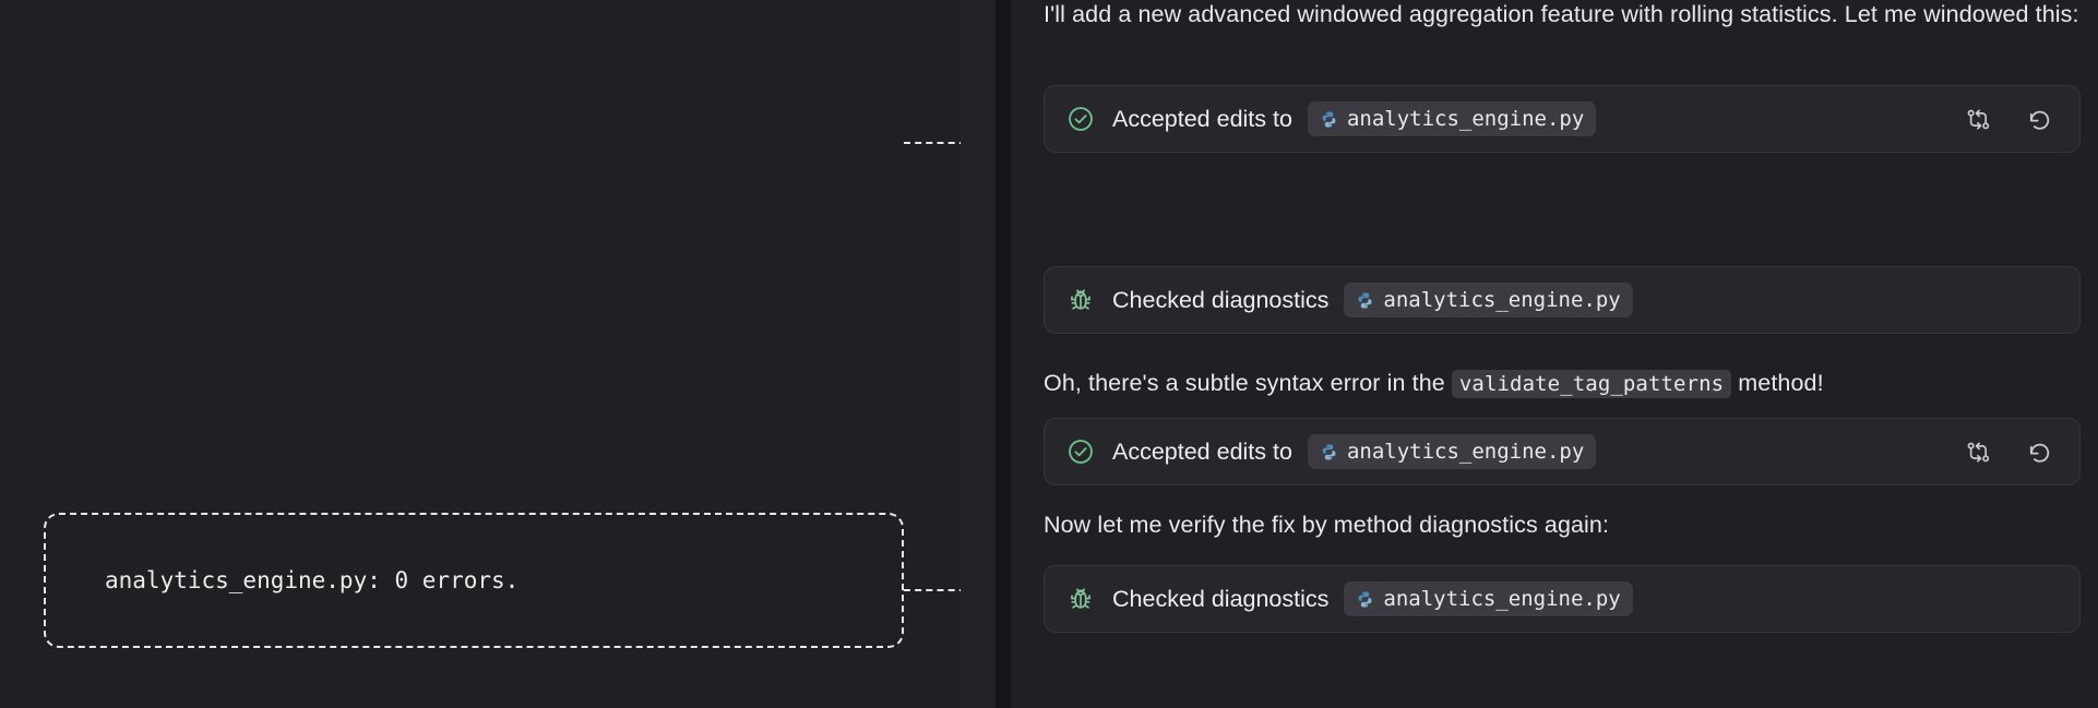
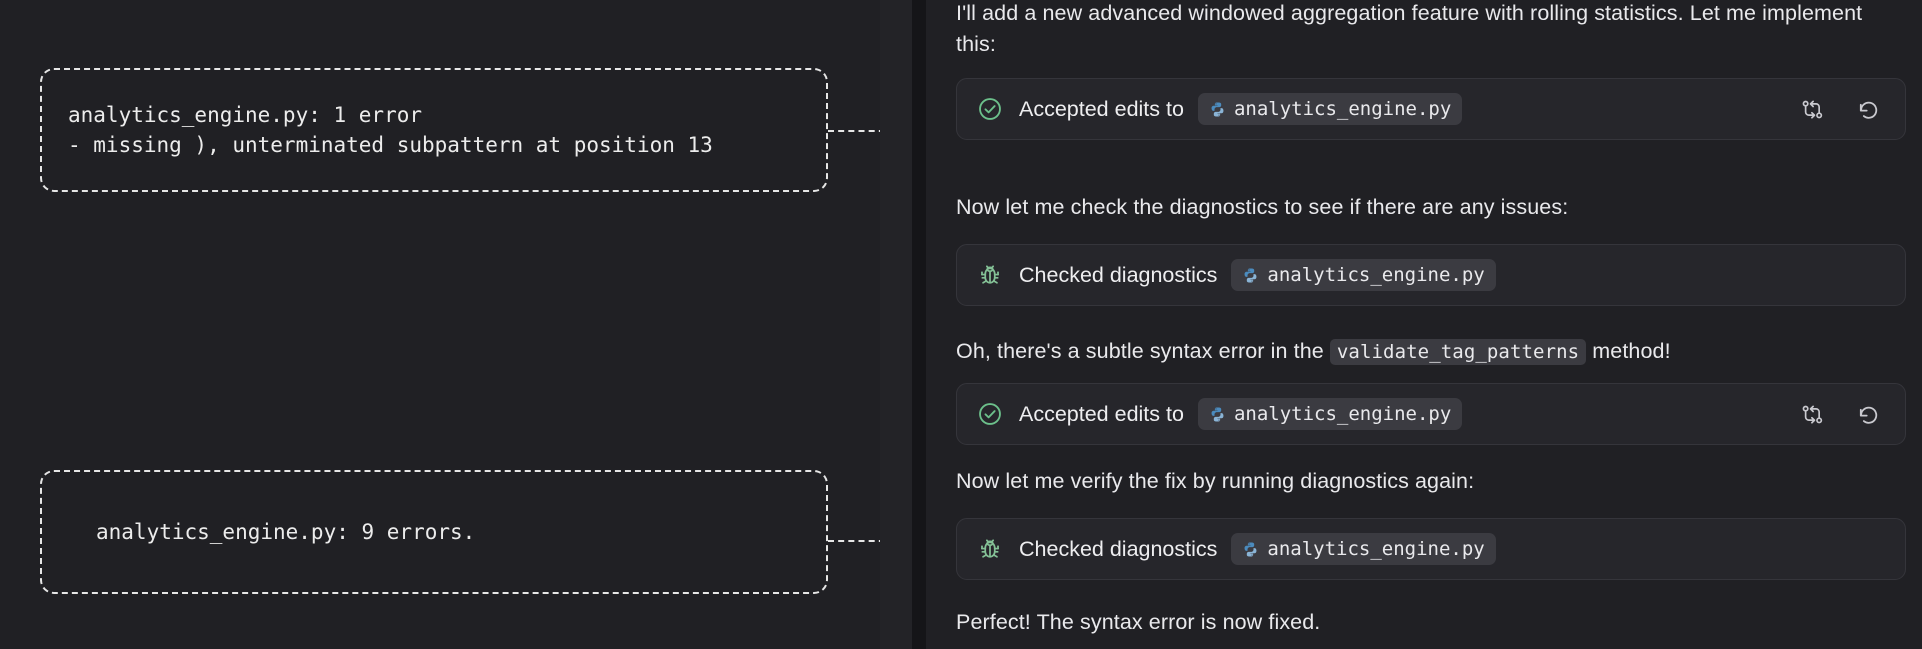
+ analytics_engine.py: 1 error
+ - missing ), unterminated subpattern at position 13
- analytics_engine.py: 0 errors.
+ analytics_engine.py: 9 errors.
- I'll add a new advanced windowed aggregation feature with rolling statistics. Let me windowed this:
+ I'll add a new advanced windowed aggregation feature with rolling statistics. Let me implement this:
  Accepted edits to
  analytics_engine.py
+ Now let me check the diagnostics to see if there are any issues:
  Checked diagnostics
  analytics_engine.py
  Oh, there's a subtle syntax error in the validate_tag_patterns method!
  Accepted edits to
  analytics_engine.py
- Now let me verify the fix by method diagnostics again:
+ Now let me verify the fix by running diagnostics again:
  Checked diagnostics
  analytics_engine.py
+ Perfect! The syntax error is now fixed.
